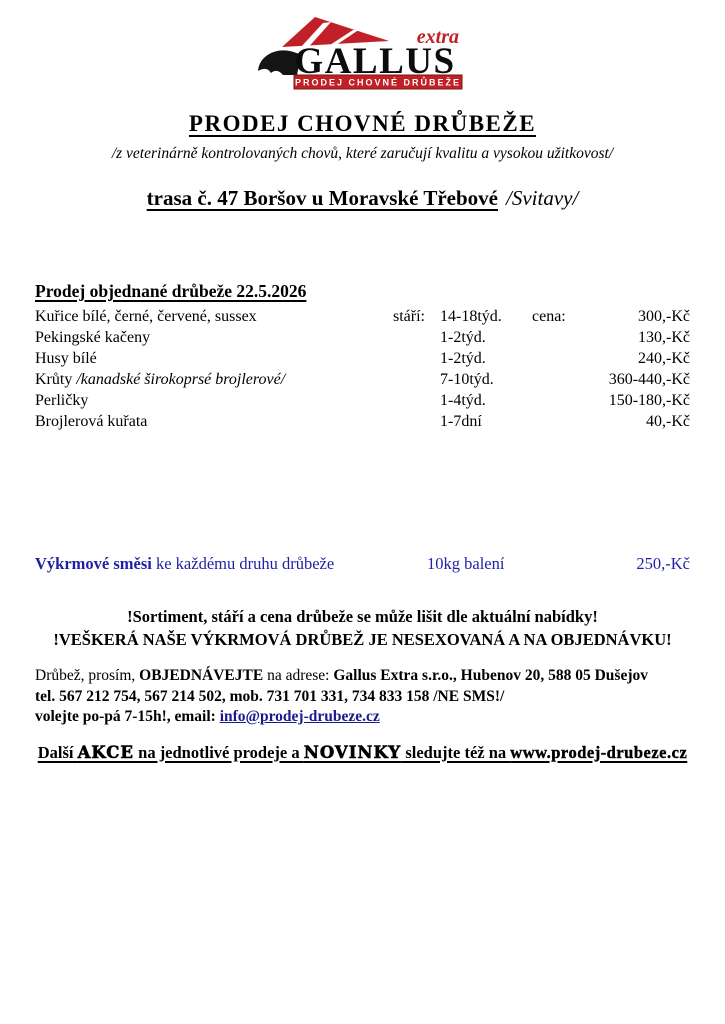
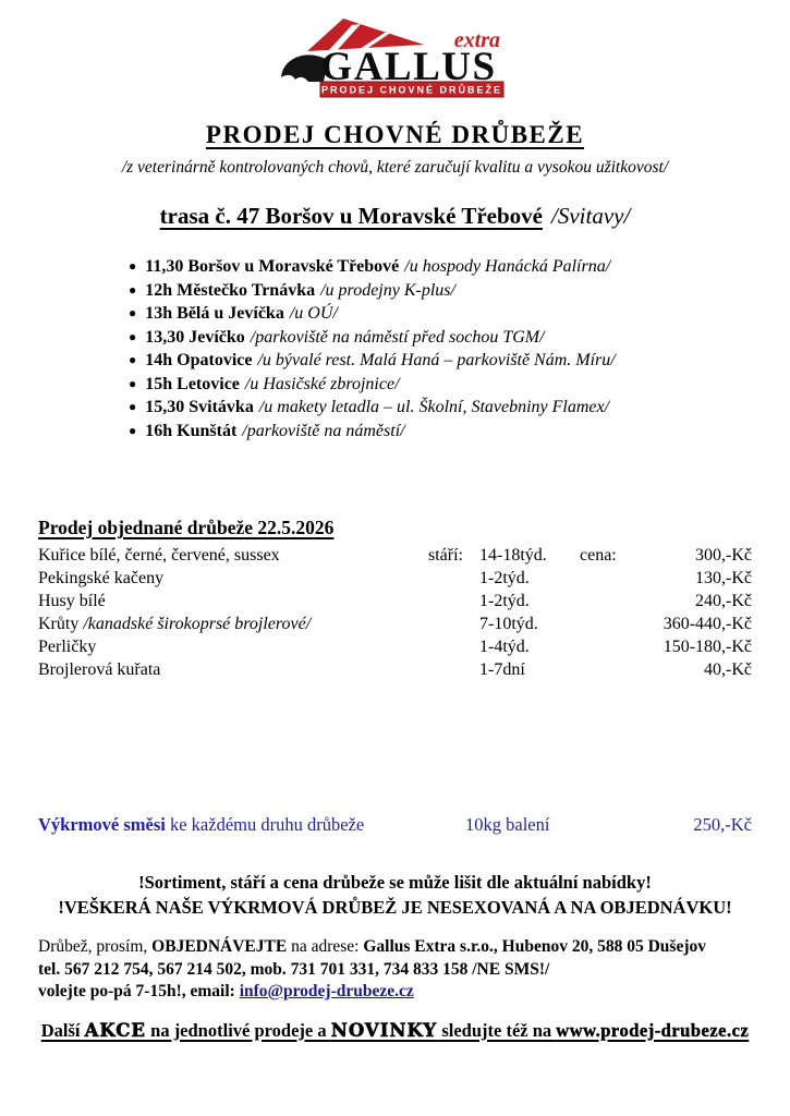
  extra
  GALLUS
  PRODEJ CHOVNÉ DRŮBEŽE
  PRODEJ CHOVNÉ DRŮBEŽE
  /z veterinárně kontrolovaných chovů, které zaručují kvalitu a vysokou užitkovost/
  trasa č. 47 Boršov u Moravské Třebové /Svitavy/
+ ● 11,30 Boršov u Moravské Třebové /u hospody Hanácká Palírna/
+ ● 12h Městečko Trnávka /u prodejny K-plus/
+ ● 13h Bělá u Jevíčka /u OÚ/
+ ● 13,30 Jevíčko /parkoviště na náměstí před sochou TGM/
+ ● 14h Opatovice /u bývalé rest. Malá Haná – parkoviště Nám. Míru/
+ ● 15h Letovice /u Hasičské zbrojnice/
+ ● 15,30 Svitávka /u makety letadla – ul. Školní, Stavebniny Flamex/
+ ● 16h Kunštát /parkoviště na náměstí/
  Prodej objednané drůbeže 22.5.2026
  Kuřice bílé, černé, červené, sussex
  stáří:
  14-18týd.
  cena:
  300,-Kč
  Pekingské kačeny
  1-2týd.
  130,-Kč
  Husy bílé
  1-2týd.
  240,-Kč
  Krůty /kanadské širokoprsé brojlerové/
  7-10týd.
  360-440,-Kč
  Perličky
  1-4týd.
  150-180,-Kč
  Brojlerová kuřata
  1-7dní
  40,-Kč
  Výkrmové směsi ke každému druhu drůbeže
  10kg balení
  250,-Kč
  !Sortiment, stáří a cena drůbeže se může lišit dle aktuální nabídky!
  !VEŠKERÁ NAŠE VÝKRMOVÁ DRŮBEŽ JE NESEXOVANÁ A NA OBJEDNÁVKU!
  Drůbež, prosím, OBJEDNÁVEJTE na adrese: Gallus Extra s.r.o., Hubenov 20, 588 05 Dušejov
  tel. 567 212 754, 567 214 502, mob. 731 701 331, 734 833 158 /NE SMS!/
  volejte po-pá 7-15h!, email: info@prodej-drubeze.cz
  Další AKCE na jednotlivé prodeje a NOVINKY sledujte též na www.prodej-drubeze.cz
